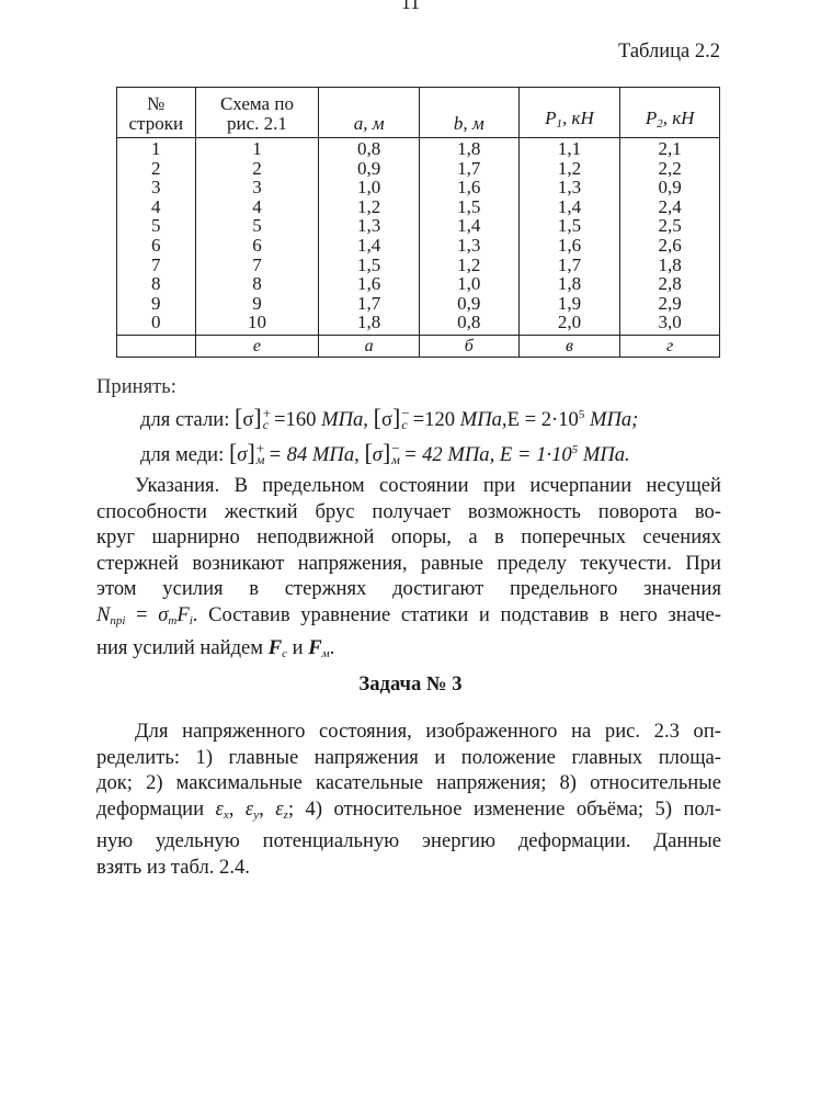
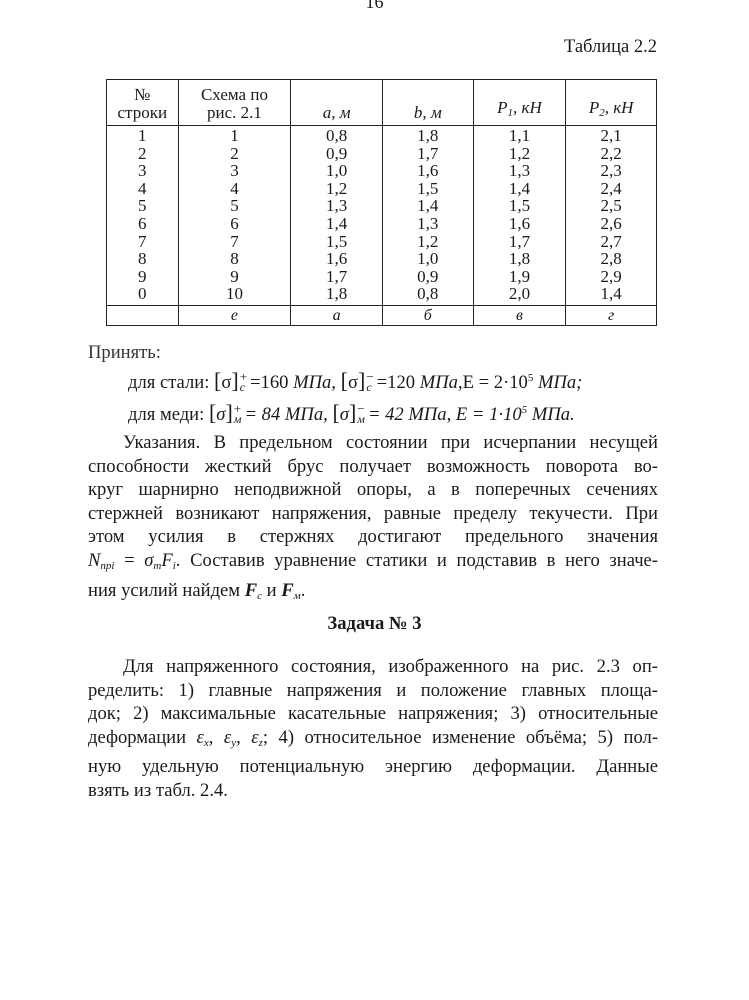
- 11
+ 16
  Таблица 2.2
  № строки	Схема по рис. 2.1	a, м	b, м	P1, кН	P2, кН
  1	1	0,8	1,8	1,1	2,1
  2	2	0,9	1,7	1,2	2,2
- 3	3	1,0	1,6	1,3	0,9
+ 3	3	1,0	1,6	1,3	2,3
  4	4	1,2	1,5	1,4	2,4
  5	5	1,3	1,4	1,5	2,5
  6	6	1,4	1,3	1,6	2,6
- 7	7	1,5	1,2	1,7	1,8
+ 7	7	1,5	1,2	1,7	2,7
  8	8	1,6	1,0	1,8	2,8
  9	9	1,7	0,9	1,9	2,9
- 0	10	1,8	0,8	2,0	3,0
+ 0	10	1,8	0,8	2,0	1,4
  	е	а	б	в	г
  Принять:
  для стали: [σ]
  +
  с
  =160 МПа, [σ]
  −
  с
  =120 МПа,E = 2·105 МПа;
  для меди: [σ]
  +
  м
  = 84 МПа, [σ]
  −
  м
  = 42 МПа, E = 1·105 МПа.
  Указания. В предельном состоянии при исчерпании несущей
  способности жесткий брус получает возможность поворота во-
  круг шарнирно неподвижной опоры, а в поперечных сечениях
  стержней возникают напряжения, равные пределу текучести. При
  этом усилия в стержнях достигают предельного значения
  Nпрi = σтFi. Составив уравнение статики и подставив в него значе-
  ния усилий найдем Fс и Fм.
  Задача № 3
  Для напряженного состояния, изображенного на рис. 2.3 оп-
  ределить: 1) главные напряжения и положение главных площа-
- док; 2) максимальные касательные напряжения; 8) относительные
+ док; 2) максимальные касательные напряжения; 3) относительные
  деформации εx, εy, εz; 4) относительное изменение объёма; 5) пол-
  ную удельную потенциальную энергию деформации. Данные
  взять из табл. 2.4.
